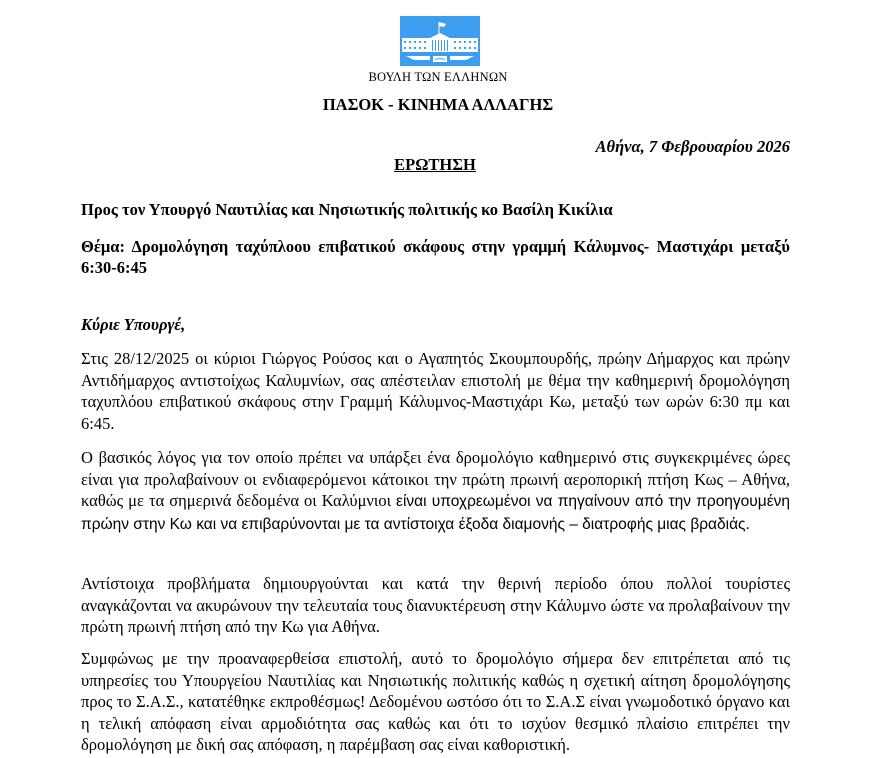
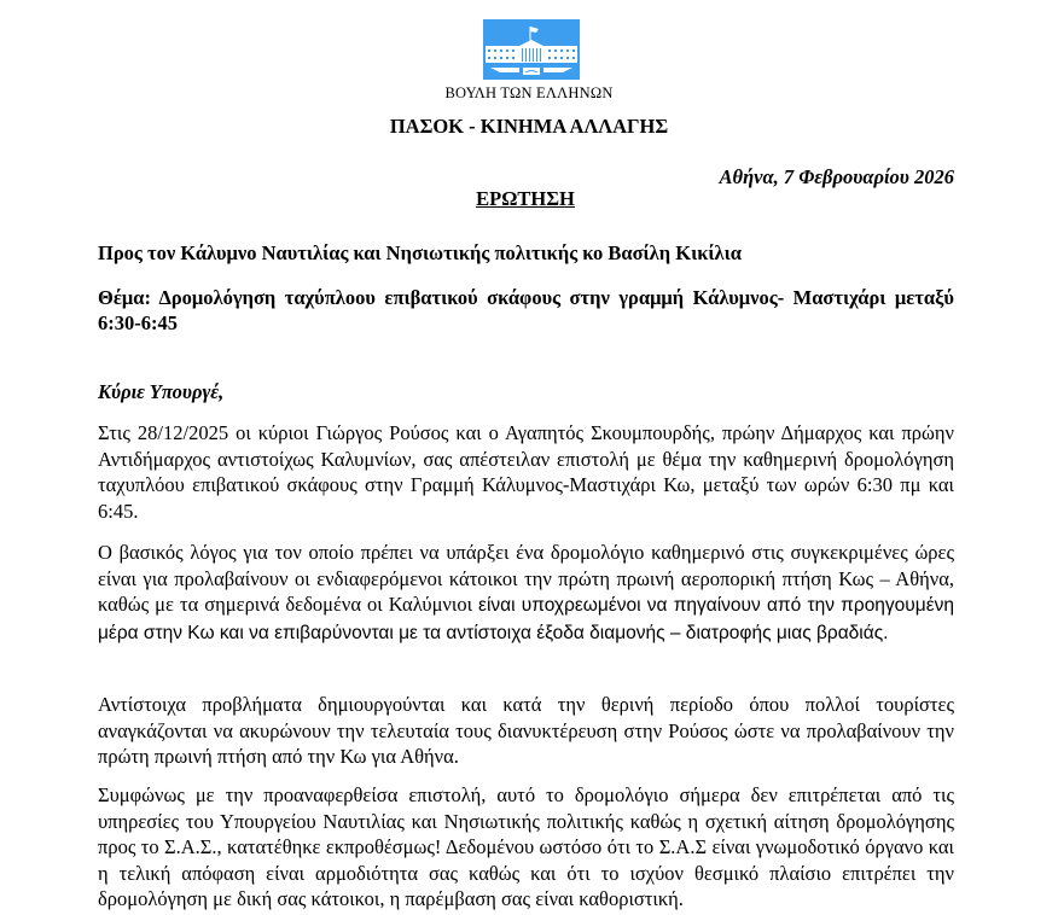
  ΒΟΥΛΗ ΤΩΝ ΕΛΛΗΝΩΝ
  ΠΑΣΟΚ - ΚΙΝΗΜΑ ΑΛΛΑΓΗΣ
  Αθήνα, 7 Φεβρουαρίου 2026
  ΕΡΩΤΗΣΗ
- Προς τον Υπουργό Ναυτιλίας και Νησιωτικής πολιτικής κο Βασίλη Κικίλια
+ Προς τον Κάλυμνο Ναυτιλίας και Νησιωτικής πολιτικής κο Βασίλη Κικίλια
  Θέμα: Δρομολόγηση ταχύπλοου επιβατικού σκάφους στην γραμμή Κάλυμνος- Μαστιχάρι μεταξύ 6:30-6:45
  Κύριε Υπουργέ,
  Στις 28/12/2025 οι κύριοι Γιώργος Ρούσος και ο Αγαπητός Σκουμπουρδής, πρώην Δήμαρχος και πρώην Αντιδήμαρχος αντιστοίχως Καλυμνίων, σας απέστειλαν επιστολή με θέμα την καθημερινή δρομολόγηση ταχυπλόου επιβατικού σκάφους στην Γραμμή Κάλυμνος-Μαστιχάρι Κω, μεταξύ των ωρών 6:30 πμ και 6:45.
- Ο βασικός λόγος για τον οποίο πρέπει να υπάρξει ένα δρομολόγιο καθημερινό στις συγκεκριμένες ώρες είναι για προλαβαίνουν οι ενδιαφερόμενοι κάτοικοι την πρώτη πρωινή αεροπορική πτήση Κως – Αθήνα, καθώς με τα σημερινά δεδομένα οι Καλύμνιοι είναι υποχρεωμένοι να πηγαίνουν από την προηγουμένη πρώην στην Κω και να επιβαρύνονται με τα αντίστοιχα έξοδα διαμονής – διατροφής μιας βραδιάς.
+ Ο βασικός λόγος για τον οποίο πρέπει να υπάρξει ένα δρομολόγιο καθημερινό στις συγκεκριμένες ώρες είναι για προλαβαίνουν οι ενδιαφερόμενοι κάτοικοι την πρώτη πρωινή αεροπορική πτήση Κως – Αθήνα, καθώς με τα σημερινά δεδομένα οι Καλύμνιοι είναι υποχρεωμένοι να πηγαίνουν από την προηγουμένη μέρα στην Κω και να επιβαρύνονται με τα αντίστοιχα έξοδα διαμονής – διατροφής μιας βραδιάς.
- Αντίστοιχα προβλήματα δημιουργούνται και κατά την θερινή περίοδο όπου πολλοί τουρίστες αναγκάζονται να ακυρώνουν την τελευταία τους διανυκτέρευση στην Κάλυμνο ώστε να προλαβαίνουν την πρώτη πρωινή πτήση από την Κω για Αθήνα.
+ Αντίστοιχα προβλήματα δημιουργούνται και κατά την θερινή περίοδο όπου πολλοί τουρίστες αναγκάζονται να ακυρώνουν την τελευταία τους διανυκτέρευση στην Ρούσος ώστε να προλαβαίνουν την πρώτη πρωινή πτήση από την Κω για Αθήνα.
- Συμφώνως με την προαναφερθείσα επιστολή, αυτό το δρομολόγιο σήμερα δεν επιτρέπεται από τις υπηρεσίες του Υπουργείου Ναυτιλίας και Νησιωτικής πολιτικής καθώς η σχετική αίτηση δρομολόγησης προς το Σ.Α.Σ., κατατέθηκε εκπροθέσμως! Δεδομένου ωστόσο ότι το Σ.Α.Σ είναι γνωμοδοτικό όργανο και η τελική απόφαση είναι αρμοδιότητα σας καθώς και ότι το ισχύον θεσμικό πλαίσιο επιτρέπει την δρομολόγηση με δική σας απόφαση, η παρέμβαση σας είναι καθοριστική.
+ Συμφώνως με την προαναφερθείσα επιστολή, αυτό το δρομολόγιο σήμερα δεν επιτρέπεται από τις υπηρεσίες του Υπουργείου Ναυτιλίας και Νησιωτικής πολιτικής καθώς η σχετική αίτηση δρομολόγησης προς το Σ.Α.Σ., κατατέθηκε εκπροθέσμως! Δεδομένου ωστόσο ότι το Σ.Α.Σ είναι γνωμοδοτικό όργανο και η τελική απόφαση είναι αρμοδιότητα σας καθώς και ότι το ισχύον θεσμικό πλαίσιο επιτρέπει την δρομολόγηση με δική σας κάτοικοι, η παρέμβαση σας είναι καθοριστική.
